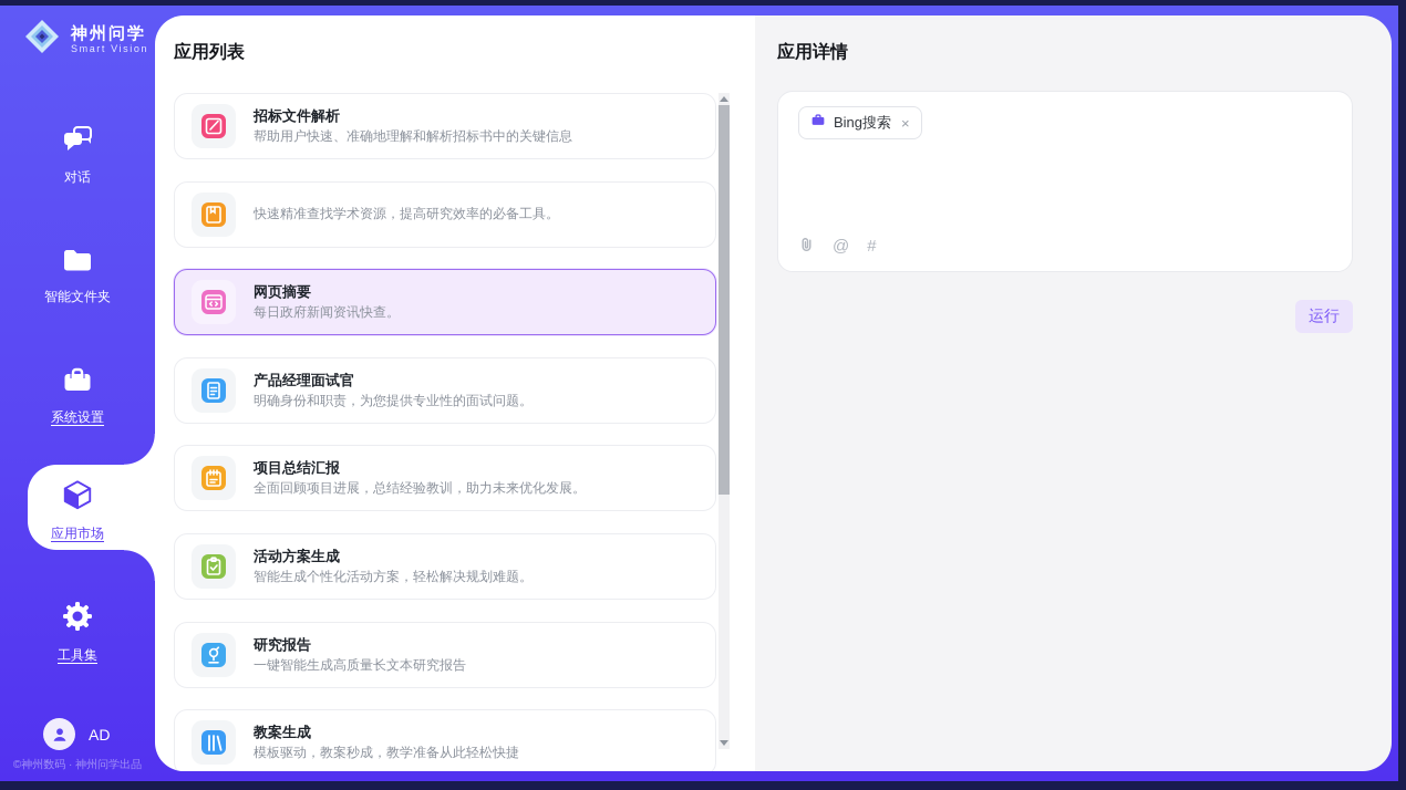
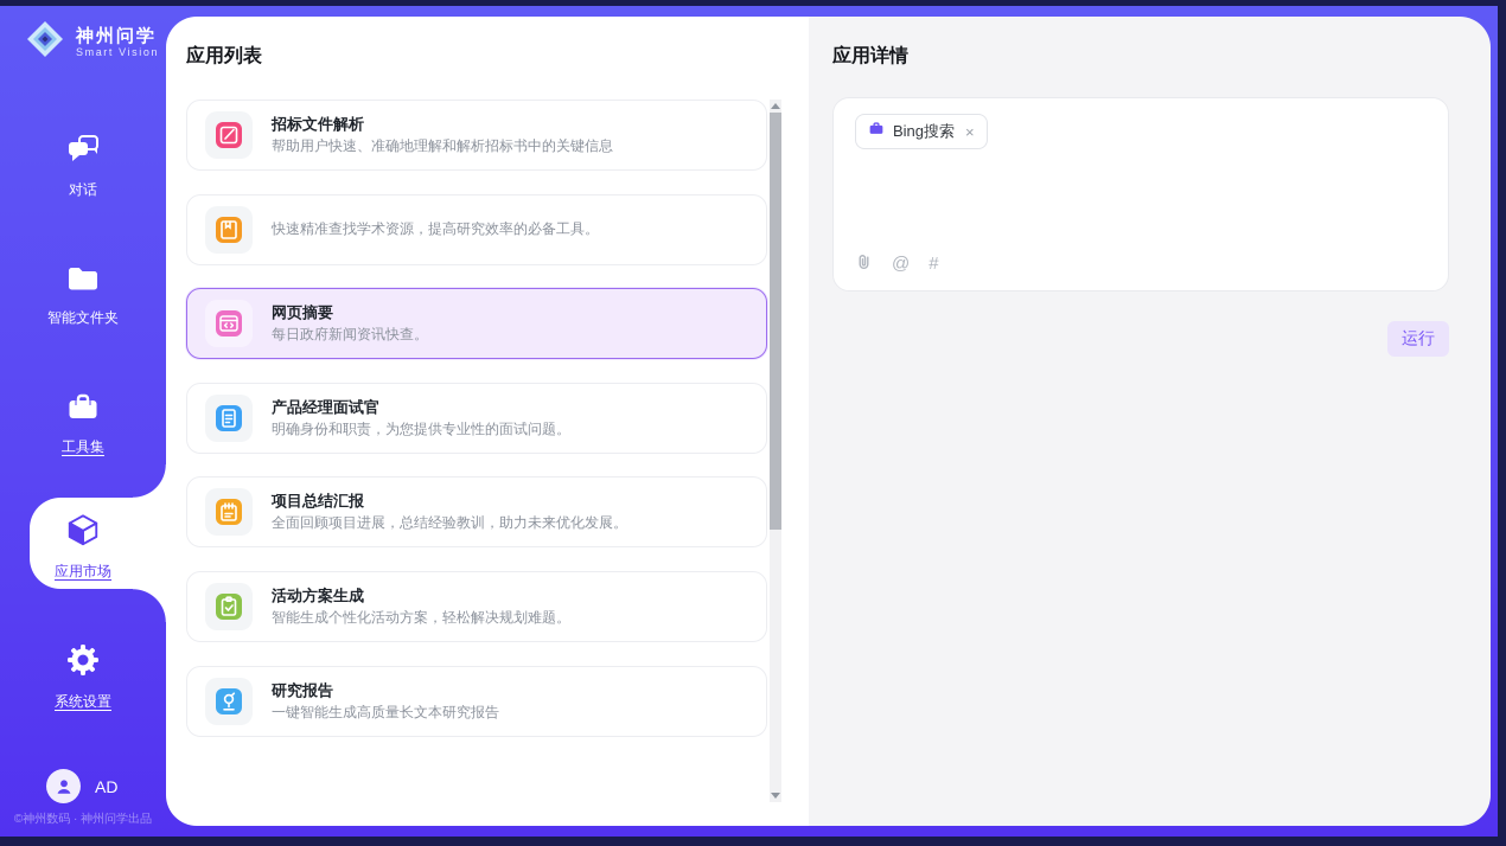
  神州问学
  Smart Vision
  对话
  智能文件夹
- 系统设置
+ 工具集
  应用市场
- 工具集
+ 系统设置
  AD
  ©神州数码 · 神州问学出品
  应用列表
  招标文件解析
  帮助用户快速、准确地理解和解析招标书中的关键信息
  快速精准查找学术资源，提高研究效率的必备工具。
  网页摘要
  每日政府新闻资讯快查。
  产品经理面试官
  明确身份和职责，为您提供专业性的面试问题。
  项目总结汇报
  全面回顾项目进展，总结经验教训，助力未来优化发展。
  活动方案生成
  智能生成个性化活动方案，轻松解决规划难题。
  研究报告
  一键智能生成高质量长文本研究报告
- 教案生成
- 模板驱动，教案秒成，教学准备从此轻松快捷
  应用详情
  Bing搜索
  ×
  @
  #
  运行
